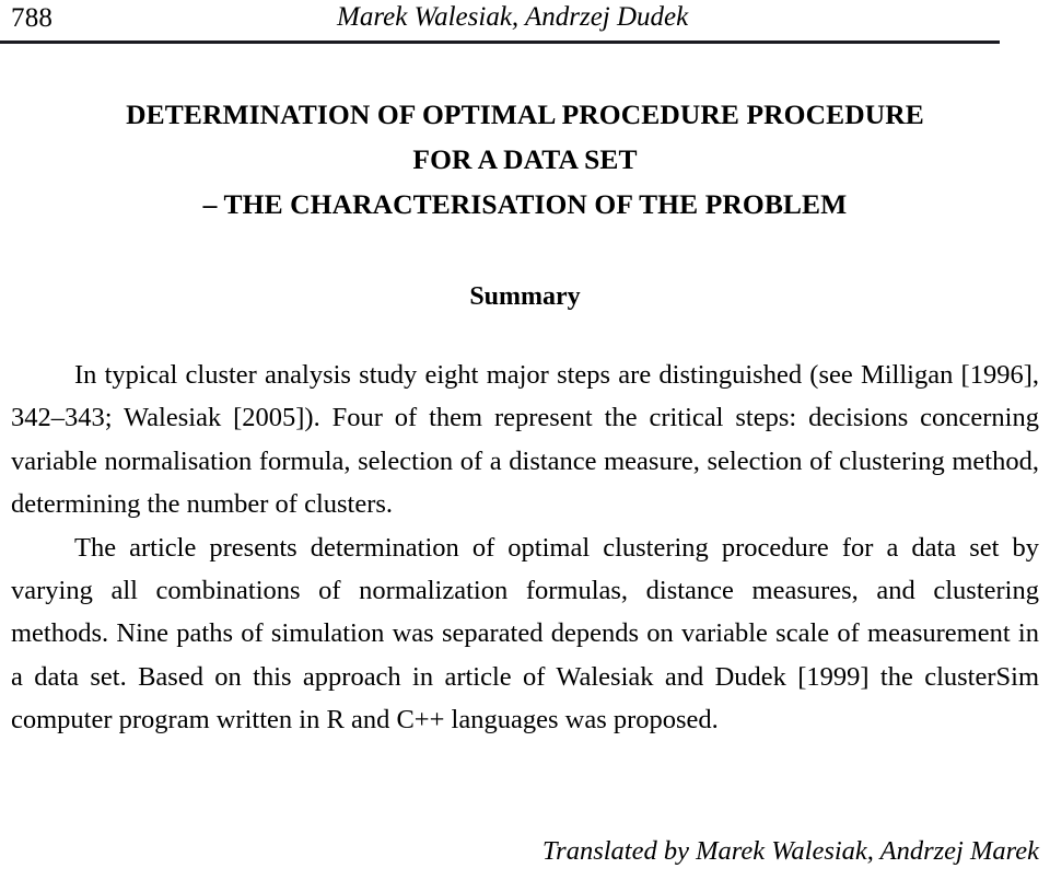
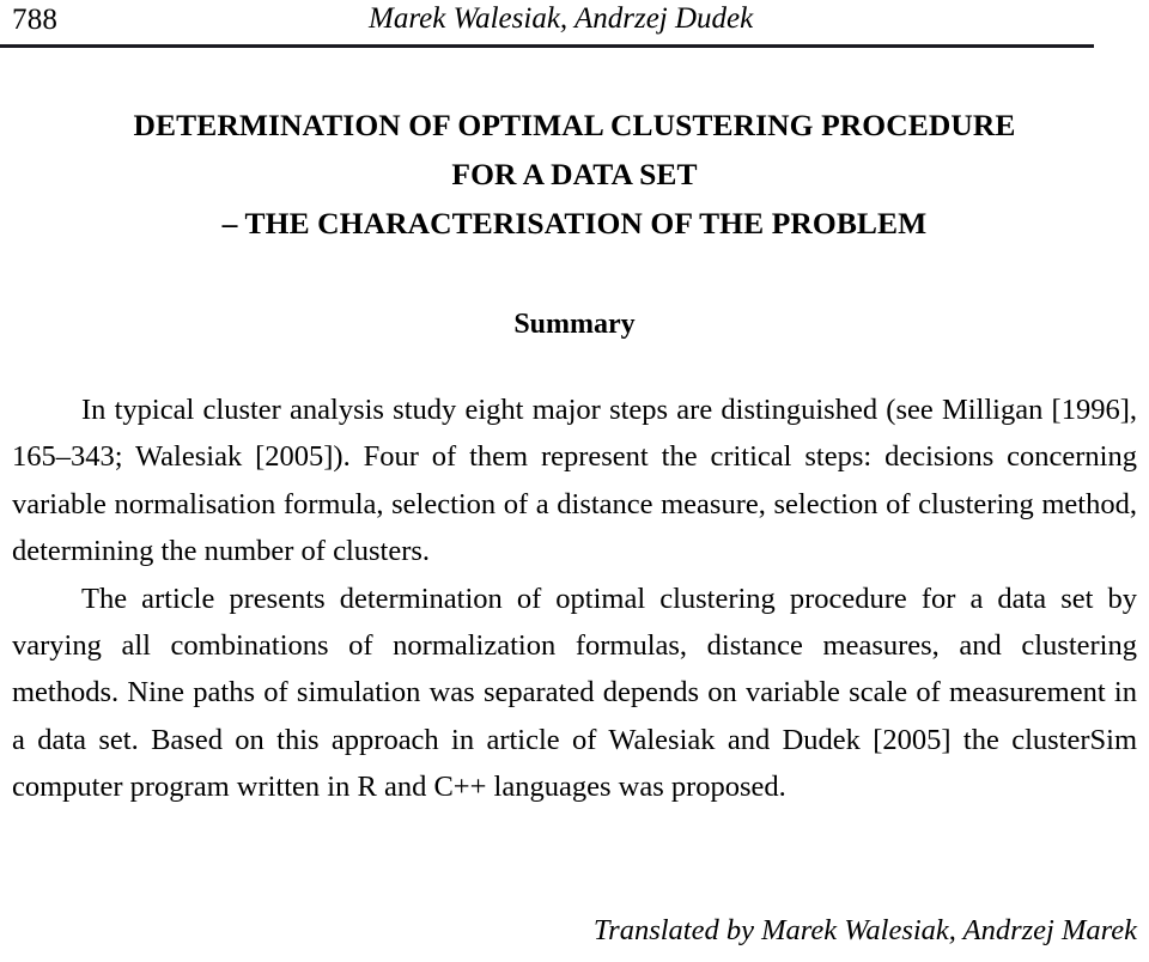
  788
  Marek Walesiak, Andrzej Dudek
- DETERMINATION OF OPTIMAL PROCEDURE PROCEDURE
+ DETERMINATION OF OPTIMAL CLUSTERING PROCEDURE
  FOR A DATA SET
  – THE CHARACTERISATION OF THE PROBLEM
  Summary
- In typical cluster analysis study eight major steps are distinguished (see Milligan [1996], 342–343; Walesiak [2005]). Four of them represent the critical steps: decisions concerning variable normalisation formula, selection of a distance measure, selection of clustering method, determining the number of clusters.
+ In typical cluster analysis study eight major steps are distinguished (see Milligan [1996], 165–343; Walesiak [2005]). Four of them represent the critical steps: decisions concerning variable normalisation formula, selection of a distance measure, selection of clustering method, determining the number of clusters.
- The article presents determination of optimal clustering procedure for a data set by varying all combinations of normalization formulas, distance measures, and clustering methods. Nine paths of simulation was separated depends on variable scale of measurement in a data set. Based on this approach in article of Walesiak and Dudek [1999] the clusterSim computer program written in R and C++ languages was proposed.
+ The article presents determination of optimal clustering procedure for a data set by varying all combinations of normalization formulas, distance measures, and clustering methods. Nine paths of simulation was separated depends on variable scale of measurement in a data set. Based on this approach in article of Walesiak and Dudek [2005] the clusterSim computer program written in R and C++ languages was proposed.
  Translated by Marek Walesiak, Andrzej Marek
